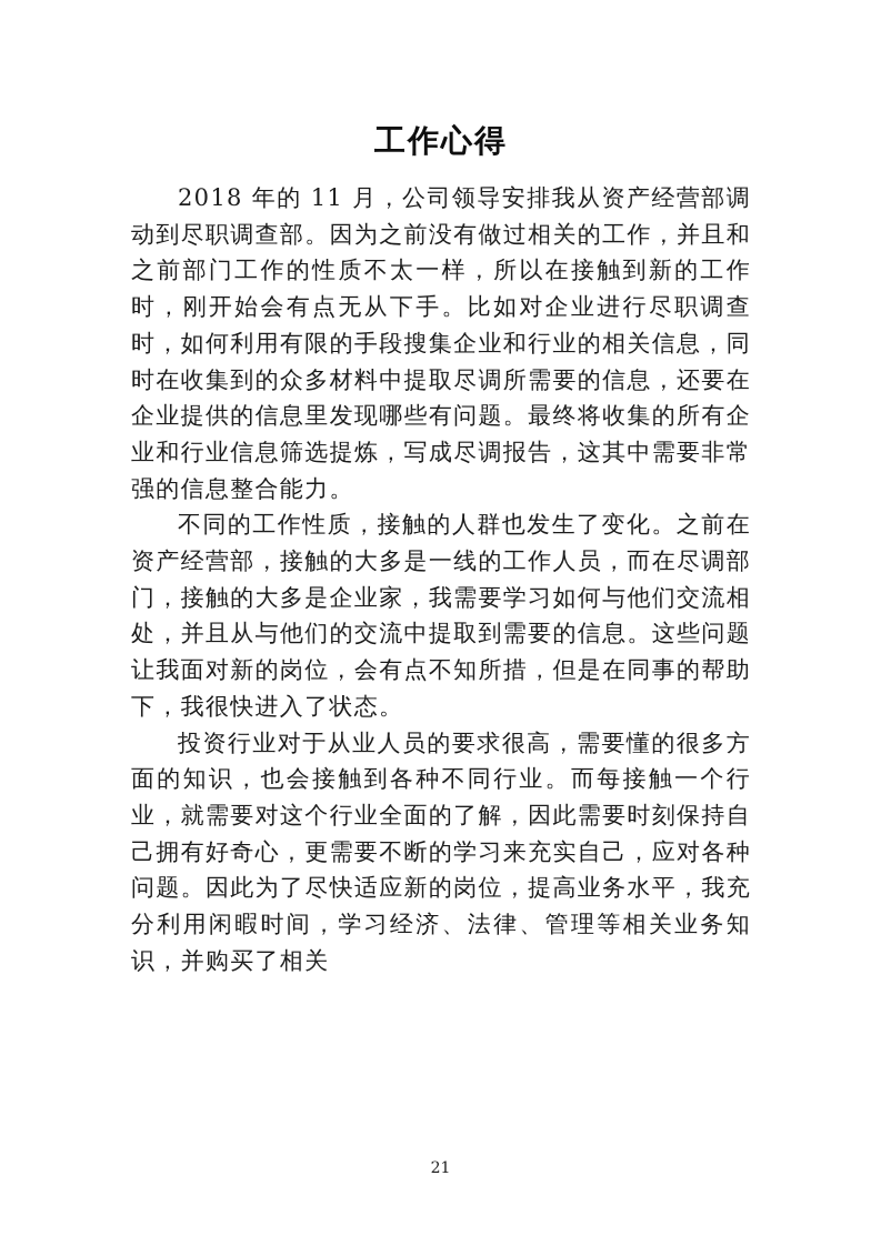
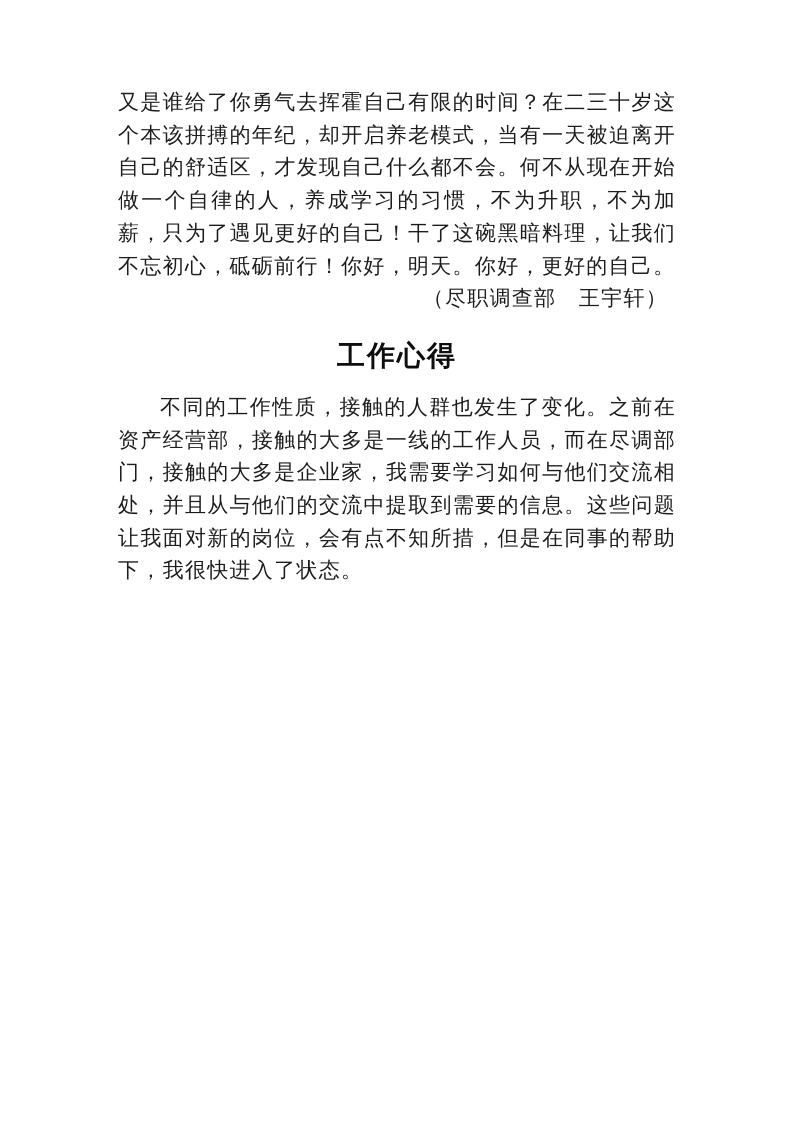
+ 又是谁给了你勇气去挥霍自己有限的时间？在二三十岁这个本该拼搏的年纪，却开启养老模式，当有一天被迫离开自己的舒适区，才发现自己什么都不会。何不从现在开始做一个自律的人，养成学习的习惯，不为升职，不为加薪，只为了遇见更好的自己！干了这碗黑暗料理，让我们不忘初心，砥砺前行！你好，明天。你好，更好的自己。
+ （尽职调查部 王宇轩）
  工作心得
- 2018 年的 11 月，公司领导安排我从资产经营部调动到尽职调查部。因为之前没有做过相关的工作，并且和之前部门工作的性质不太一样，所以在接触到新的工作时，刚开始会有点无从下手。比如对企业进行尽职调查时，如何利用有限的手段搜集企业和行业的相关信息，同时在收集到的众多材料中提取尽调所需要的信息，还要在企业提供的信息里发现哪些有问题。最终将收集的所有企业和行业信息筛选提炼，写成尽调报告，这其中需要非常强的信息整合能力。
  不同的工作性质，接触的人群也发生了变化。之前在资产经营部，接触的大多是一线的工作人员，而在尽调部门，接触的大多是企业家，我需要学习如何与他们交流相处，并且从与他们的交流中提取到需要的信息。这些问题让我面对新的岗位，会有点不知所措，但是在同事的帮助下，我很快进入了状态。
- 投资行业对于从业人员的要求很高，需要懂的很多方面的知识，也会接触到各种不同行业。而每接触一个行业，就需要对这个行业全面的了解，因此需要时刻保持自己拥有好奇心，更需要不断的学习来充实自己，应对各种问题。因此为了尽快适应新的岗位，提高业务水平，我充分利用闲暇时间，学习经济、法律、管理等相关业务知识，并购买了相关
- 21
